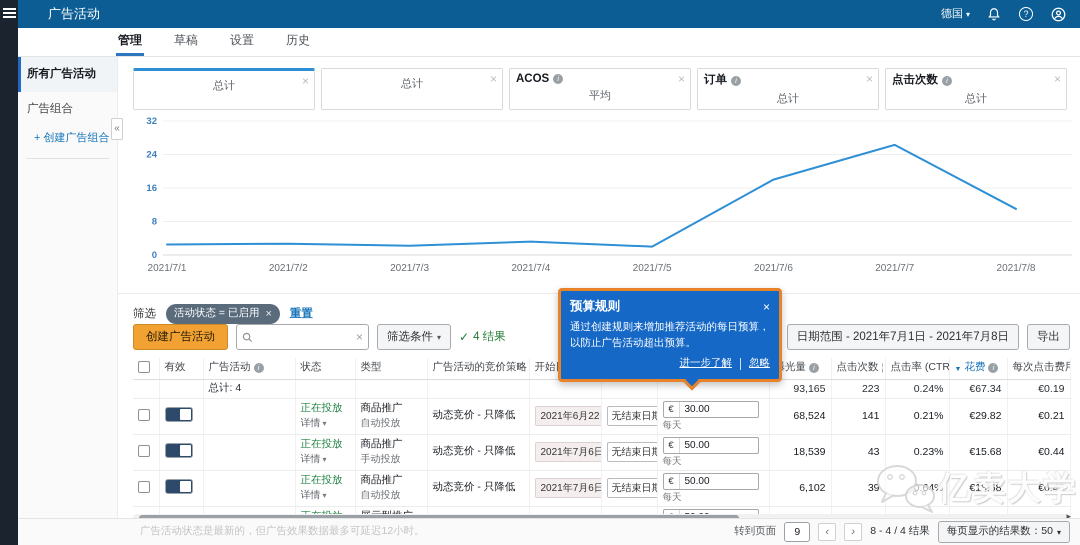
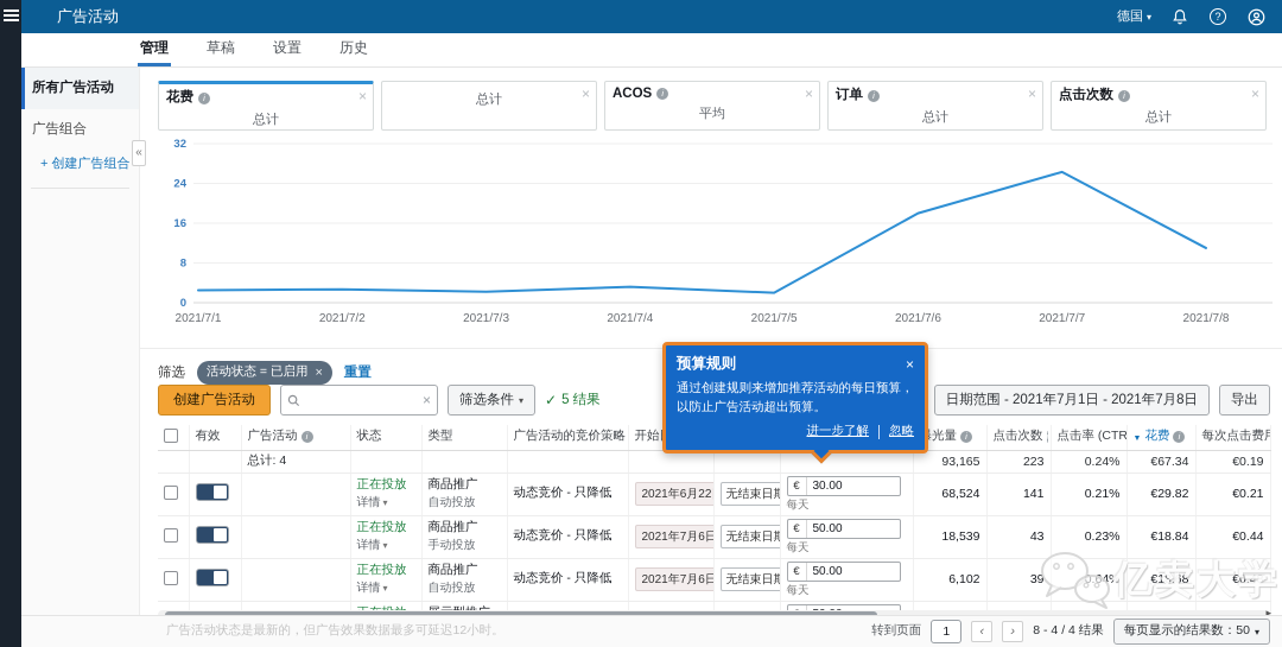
  广告活动
  德国
  ?
  管理
  草稿
  设置
  历史
  所有广告活动
  广告组合
  + 创建广告组合
+ 花费
  总计
  总计
  ACOS
  平均
  订单
  总计
  点击次数
  总计
  0
  8
  16
  24
  32
  2021/7/1
  2021/7/2
  2021/7/3
  2021/7/4
  2021/7/5
  2021/7/6
  2021/7/7
  2021/7/8
  筛选
  活动状态 = 已启用
  重置
  创建广告活动
  筛选条件
- 4 结果
+ 5 结果
  日期范围 - 2021年7月1日 - 2021年7月8日
  导出
  	有效	广告活动	状态	类型	广告活动的竞价策略	开始			光量	点击次数	点击率 (CTR	花费	每次点击费
  		总计: 4							93,165	223	0.24%	€67.34	€0.19
  			正在投放 详情	商品推广 自动投放	动态竞价 - 只降低	2021年6月22	无结束日	€ 30.00 每天	68,524	141	0.21%	€29.82	€0.21
- 			正在投放 详情	商品推广 手动投放	动态竞价 - 只降低	2021年7月6日	无结束日	€ 50.00 每天	18,539	43	0.23%	€15.68	€0.44
+ 			正在投放 详情	商品推广 手动投放	动态竞价 - 只降低	2021年7月6日	无结束日	€ 50.00 每天	18,539	43	0.23%	€18.84	€0.44
  			正在投放 详情	商品推广 自动投放	动态竞价 - 只降低	2021年7月6日	无结束日	€ 50.00 每天	6,102	39	0.64%	€18.68	€0.48
  预算规则
  通过创建规则来增加推荐活动的每日预算，以防止广告活动超出预算。
  进一步了解
  忽略
  广告活动状态是最新的，但广告效果数据最多可延迟12小时。
  转到页面
- 9
+ 1
  8 - 4 / 4 结果
  每页显示的结果数：50
  亿卖大学
